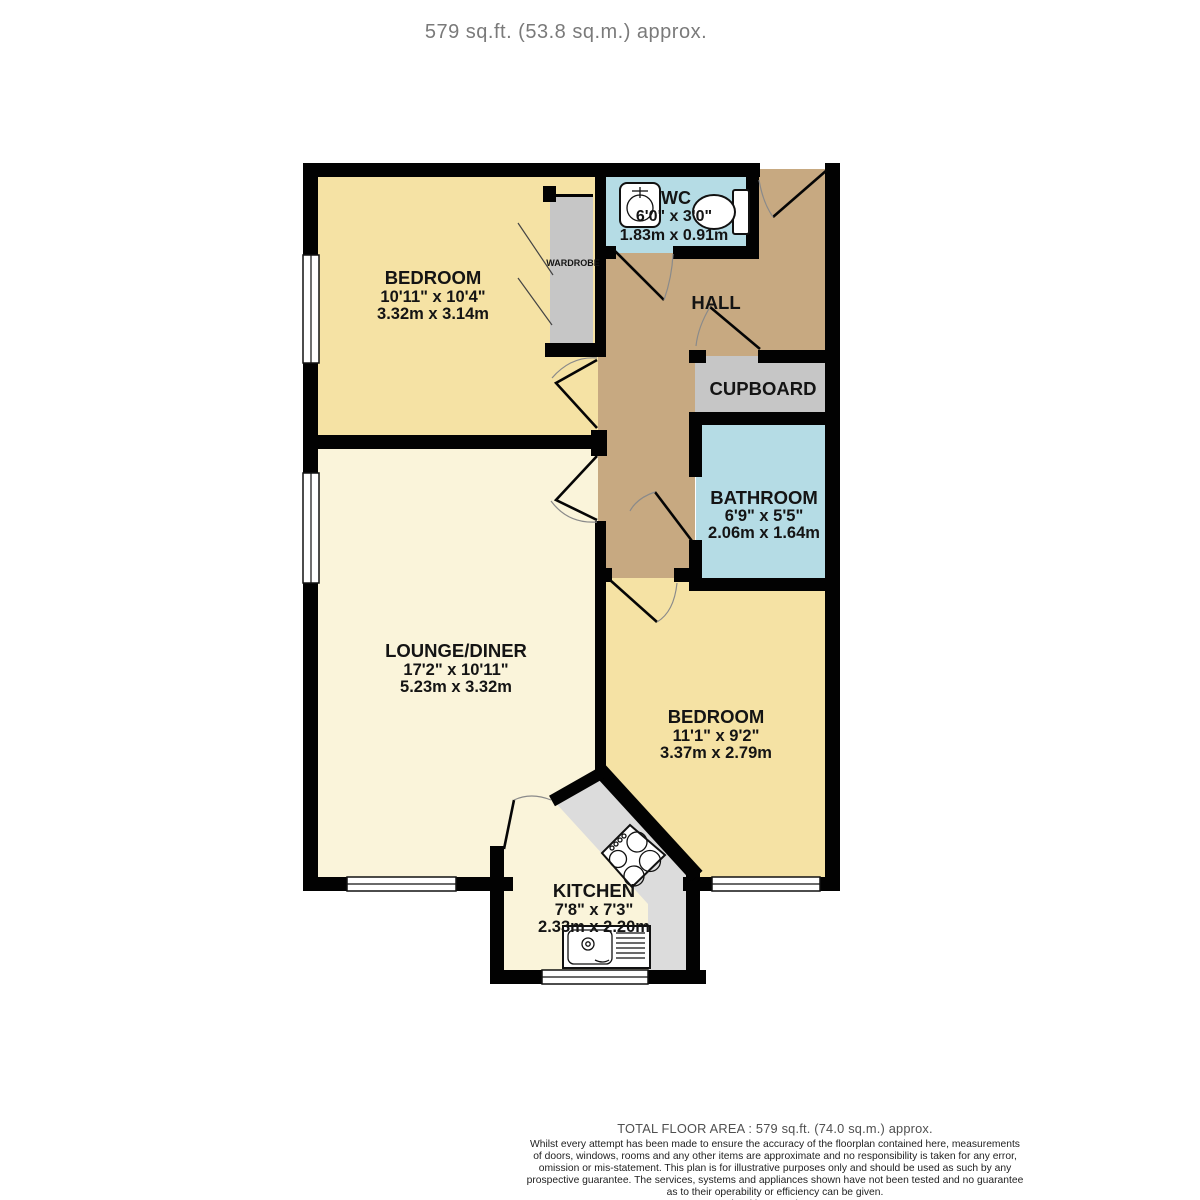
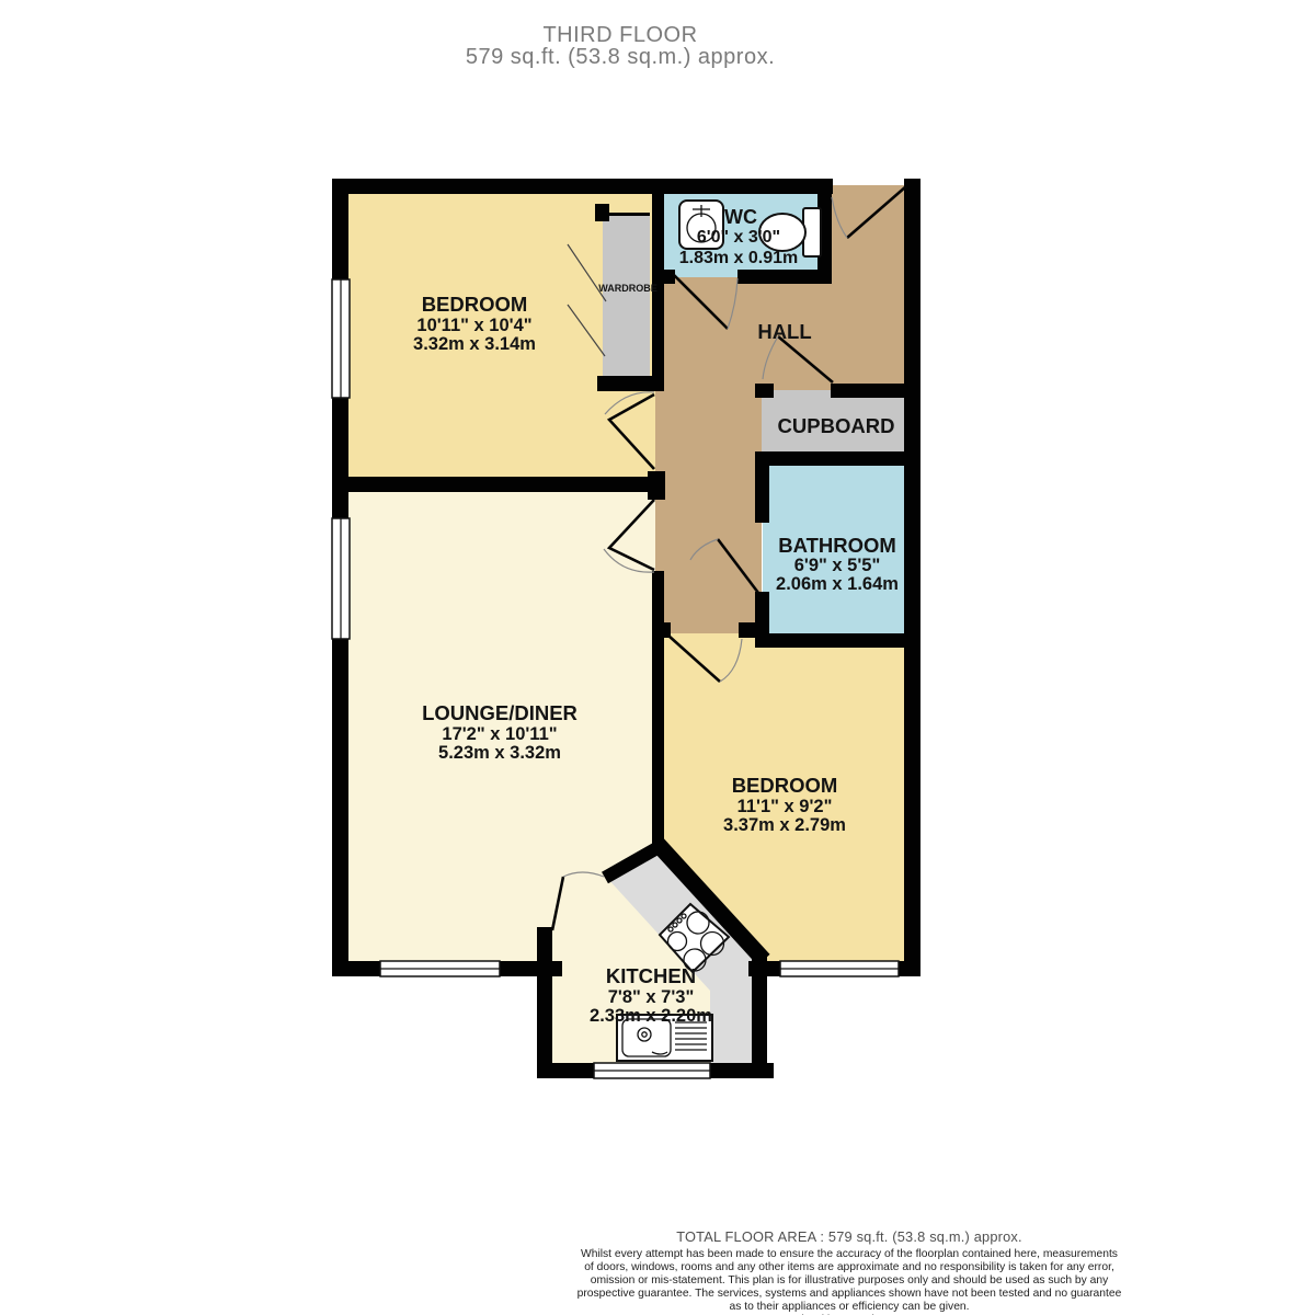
+ THIRD FLOOR
  579 sq.ft. (53.8 sq.m.) approx.
  BEDROOM
  10'11" x 10'4"
  3.32m x 3.14m
  WC
  6'0" x 3'0"
  1.83m x 0.91m
  HALL
  CUPBOARD
  WARDROBE
  BATHROOM
  6'9" x 5'5"
  2.06m x 1.64m
  LOUNGE/DINER
  17'2" x 10'11"
  5.23m x 3.32m
  BEDROOM
  11'1" x 9'2"
  3.37m x 2.79m
  KITCHEN
  7'8" x 7'3"
  2.33m x 2.20m
- TOTAL FLOOR AREA : 579 sq.ft. (74.0 sq.m.) approx.
+ TOTAL FLOOR AREA : 579 sq.ft. (53.8 sq.m.) approx.
  Whilst every attempt has been made to ensure the accuracy of the floorplan contained here, measurements
  of doors, windows, rooms and any other items are approximate and no responsibility is taken for any error,
  omission or mis-statement. This plan is for illustrative purposes only and should be used as such by any
  prospective guarantee. The services, systems and appliances shown have not been tested and no guarantee
- as to their operability or efficiency can be given.
+ as to their appliances or efficiency can be given.
